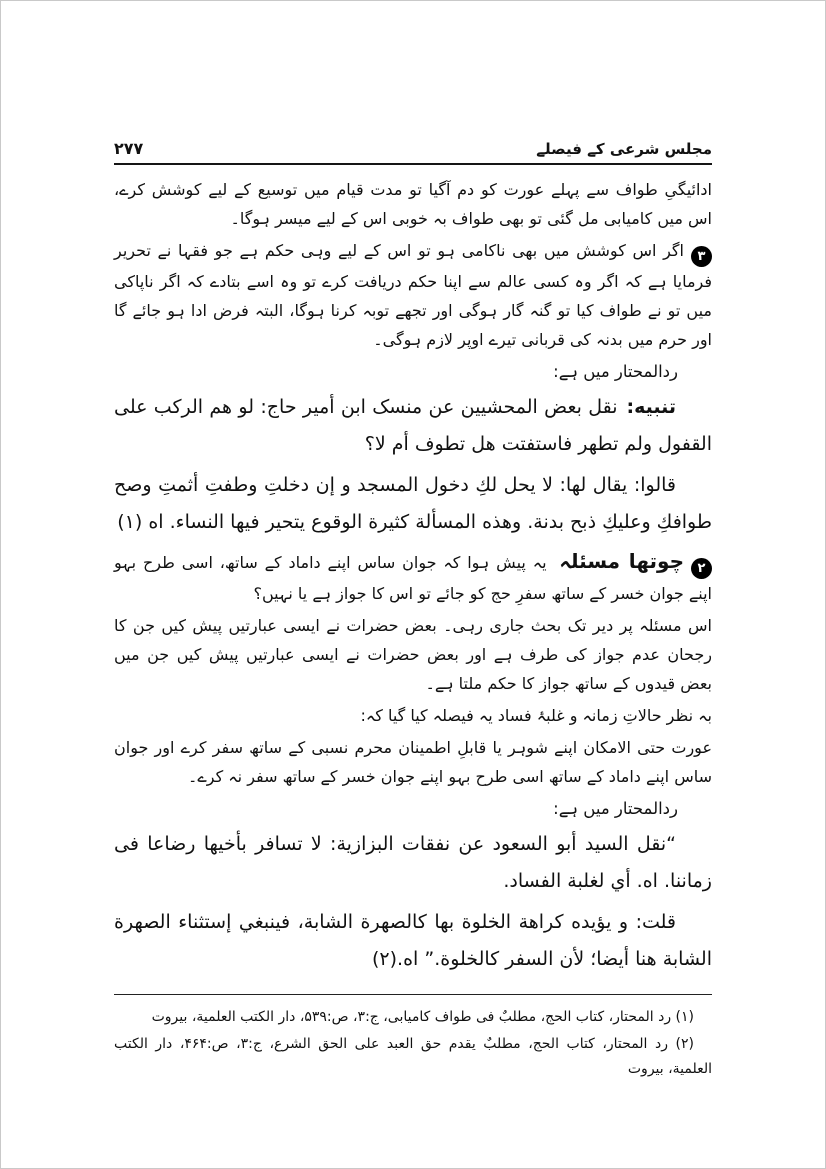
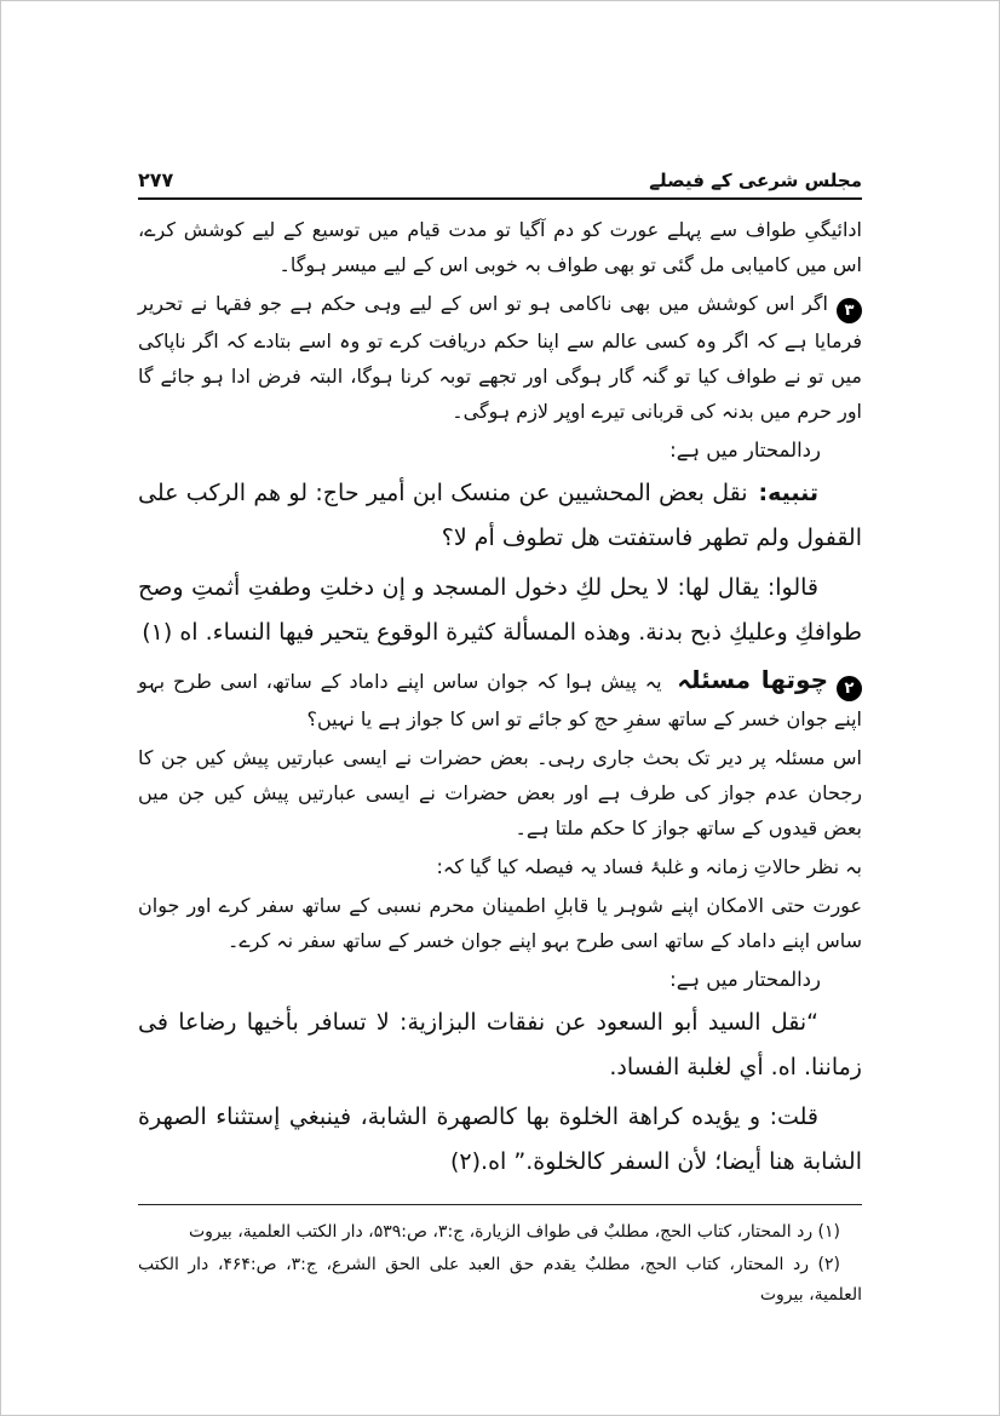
  مجلس شرعی کے فیصلے
  ۲۷۷
  ادائیگیِ طواف سے پہلے عورت کو دم آگیا تو مدت قیام میں توسیع کے لیے کوشش کرے، اس میں کامیابی مل گئی تو بھی طواف بہ خوبی اس کے لیے میسر ہوگا۔
  ۳اگر اس کوشش میں بھی ناکامی ہو تو اس کے لیے وہی حکم ہے جو فقہا نے تحریر فرمایا ہے کہ اگر وہ کسی عالم سے اپنا حکم دریافت کرے تو وہ اسے بتادے کہ اگر ناپاکی میں تو نے طواف کیا تو گنہ گار ہوگی اور تجھے توبہ کرنا ہوگا، البتہ فرض ادا ہو جائے گا اور حرم میں بدنہ کی قربانی تیرے اوپر لازم ہوگی۔
  ردالمحتار میں ہے:
  تنبیه: نقل بعض المحشیین عن منسک ابن أمیر حاج: لو هم الرکب علی القفول ولم تطهر فاستفتت هل تطوف أم لا؟
  قالوا: یقال لها: لا یحل لكِ دخول المسجد و إن دخلتِ وطفتِ أثمتِ وصح طوافكِ وعلیكِ ذبح بدنة. وهذه المسألة کثیرة الوقوع یتحیر فیها النساء. اه (۱)
  ۲چوتھا مسئلہ یہ پیش ہوا کہ جوان ساس اپنے داماد کے ساتھ، اسی طرح بہو اپنے جوان خسر کے ساتھ سفرِ حج کو جائے تو اس کا جواز ہے یا نہیں؟
  اس مسئلہ پر دیر تک بحث جاری رہی۔ بعض حضرات نے ایسی عبارتیں پیش کیں جن کا رجحان عدم جواز کی طرف ہے اور بعض حضرات نے ایسی عبارتیں پیش کیں جن میں بعض قیدوں کے ساتھ جواز کا حکم ملتا ہے۔
  بہ نظر حالاتِ زمانہ و غلبۂ فساد یہ فیصلہ کیا گیا کہ:
  عورت حتی الامکان اپنے شوہر یا قابلِ اطمینان محرم نسبی کے ساتھ سفر کرے اور جوان ساس اپنے داماد کے ساتھ اسی طرح بہو اپنے جوان خسر کے ساتھ سفر نہ کرے۔
  ردالمحتار میں ہے:
  “نقل السید أبو السعود عن نفقات البزازیة: لا تسافر بأخیها رضاعا فی زماننا. اه. أي لغلبة الفساد.
  قلت: و یؤیده کراهة الخلوة بها کالصهرة الشابة، فینبغي إستثناء الصهرة الشابة هنا أیضا؛ لأن السفر کالخلوة.” اه.(۲)
- (۱) رد المحتار، کتاب الحج، مطلبٌ فی طواف کامیابی، ج:۳، ص:۵۳۹، دار الکتب العلمیة، بیروت
+ (۱) رد المحتار، کتاب الحج، مطلبٌ فی طواف الزیارة، ج:۳، ص:۵۳۹، دار الکتب العلمیة، بیروت
  (۲) رد المحتار، کتاب الحج، مطلبٌ یقدم حق العبد علی الحق الشرع، ج:۳، ص:۴۶۴، دار الکتب العلمیة، بیروت
